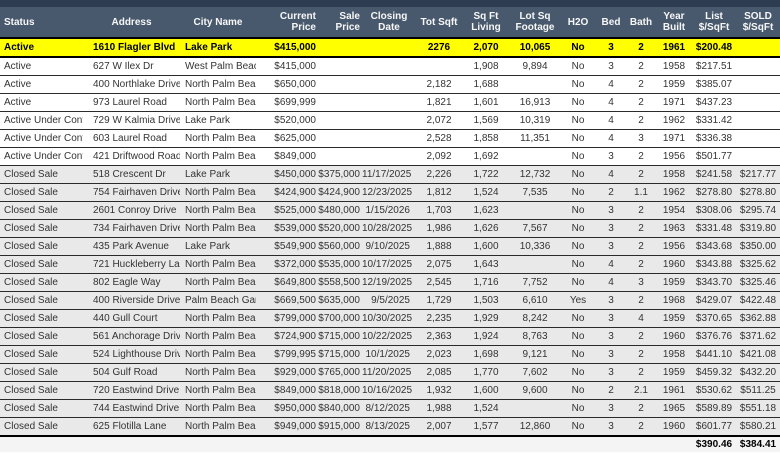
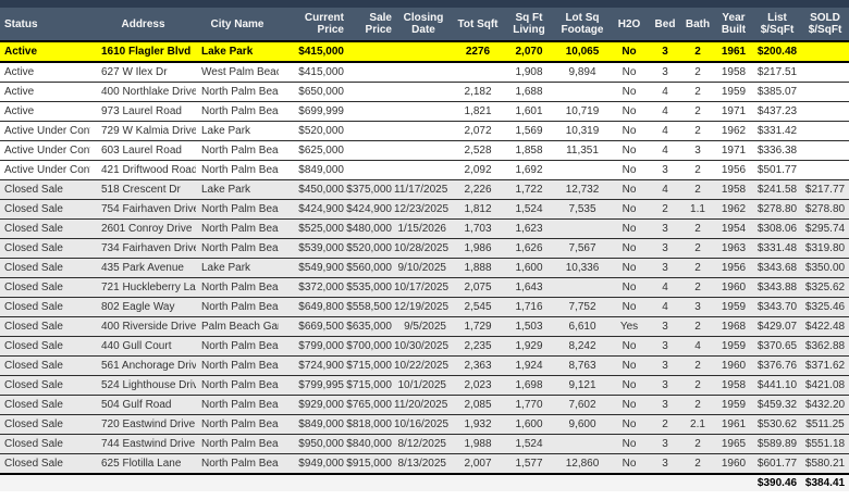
  Status	Address	City Name	Current Price	Sale Price	Closing Date	Tot Sqft	Sq Ft Living	Lot Sq Footage	H2O	Bed	Bath	Year Built	List $/SqFt	SOLD $/SqFt
  Active	1610 Flagler Blvd	Lake Park	$415,000			2276	2,070	10,065	No	3	2	1961	$200.48
  Active	627 W Ilex Dr	West Palm Bea	$415,000				1,908	9,894	No	3	2	1958	$217.51
  Active	400 Northlake Drive	North Palm Bea	$650,000			2,182	1,688		No	4	2	1959	$385.07
- Active	973 Laurel Road	North Palm Bea	$699,999			1,821	1,601	16,913	No	4	2	1971	$437.23
+ Active	973 Laurel Road	North Palm Bea	$699,999			1,821	1,601	10,719	No	4	2	1971	$437.23
  Active Under Con	729 W Kalmia Drive	Lake Park	$520,000			2,072	1,569	10,319	No	4	2	1962	$331.42
  Active Under Con	603 Laurel Road	North Palm Bea	$625,000			2,528	1,858	11,351	No	4	3	1971	$336.38
  Active Under Con	421 Driftwood Road	North Palm Bea	$849,000			2,092	1,692		No	3	2	1956	$501.77
  Closed Sale	518 Crescent Dr	Lake Park	$450,000	$375,000	11/17/2025	2,226	1,722	12,732	No	4	2	1958	$241.58	$217.77
  Closed Sale	754 Fairhaven Driv	North Palm Bea	$424,900	$424,900	12/23/2025	1,812	1,524	7,535	No	2	1.1	1962	$278.80	$278.80
  Closed Sale	2601 Conroy Drive	North Palm Bea	$525,000	$480,000	1/15/2026	1,703	1,623		No	3	2	1954	$308.06	$295.74
  Closed Sale	734 Fairhaven Driv	North Palm Bea	$539,000	$520,000	10/28/2025	1,986	1,626	7,567	No	3	2	1963	$331.48	$319.80
  Closed Sale	435 Park Avenue	Lake Park	$549,900	$560,000	9/10/2025	1,888	1,600	10,336	No	3	2	1956	$343.68	$350.00
  Closed Sale	721 Huckleberry La	North Palm Bea	$372,000	$535,000	10/17/2025	2,075	1,643		No	4	2	1960	$343.88	$325.62
  Closed Sale	802 Eagle Way	North Palm Bea	$649,800	$558,500	12/19/2025	2,545	1,716	7,752	No	4	3	1959	$343.70	$325.46
  Closed Sale	400 Riverside Drive	Palm Beach Ga	$669,500	$635,000	9/5/2025	1,729	1,503	6,610	Yes	3	2	1968	$429.07	$422.48
  Closed Sale	440 Gull Court	North Palm Bea	$799,000	$700,000	10/30/2025	2,235	1,929	8,242	No	3	4	1959	$370.65	$362.88
  Closed Sale	561 Anchorage Driv	North Palm Bea	$724,900	$715,000	10/22/2025	2,363	1,924	8,763	No	3	2	1960	$376.76	$371.62
  Closed Sale	524 Lighthouse Driv	North Palm Bea	$799,995	$715,000	10/1/2025	2,023	1,698	9,121	No	3	2	1958	$441.10	$421.08
  Closed Sale	504 Gulf Road	North Palm Bea	$929,000	$765,000	11/20/2025	2,085	1,770	7,602	No	3	2	1959	$459.32	$432.20
  Closed Sale	720 Eastwind Drive	North Palm Bea	$849,000	$818,000	10/16/2025	1,932	1,600	9,600	No	2	2.1	1961	$530.62	$511.25
  Closed Sale	744 Eastwind Drive	North Palm Bea	$950,000	$840,000	8/12/2025	1,988	1,524		No	3	2	1965	$589.89	$551.18
  Closed Sale	625 Flotilla Lane	North Palm Bea	$949,000	$915,000	8/13/2025	2,007	1,577	12,860	No	3	2	1960	$601.77	$580.21
  	$390.46	$384.41
